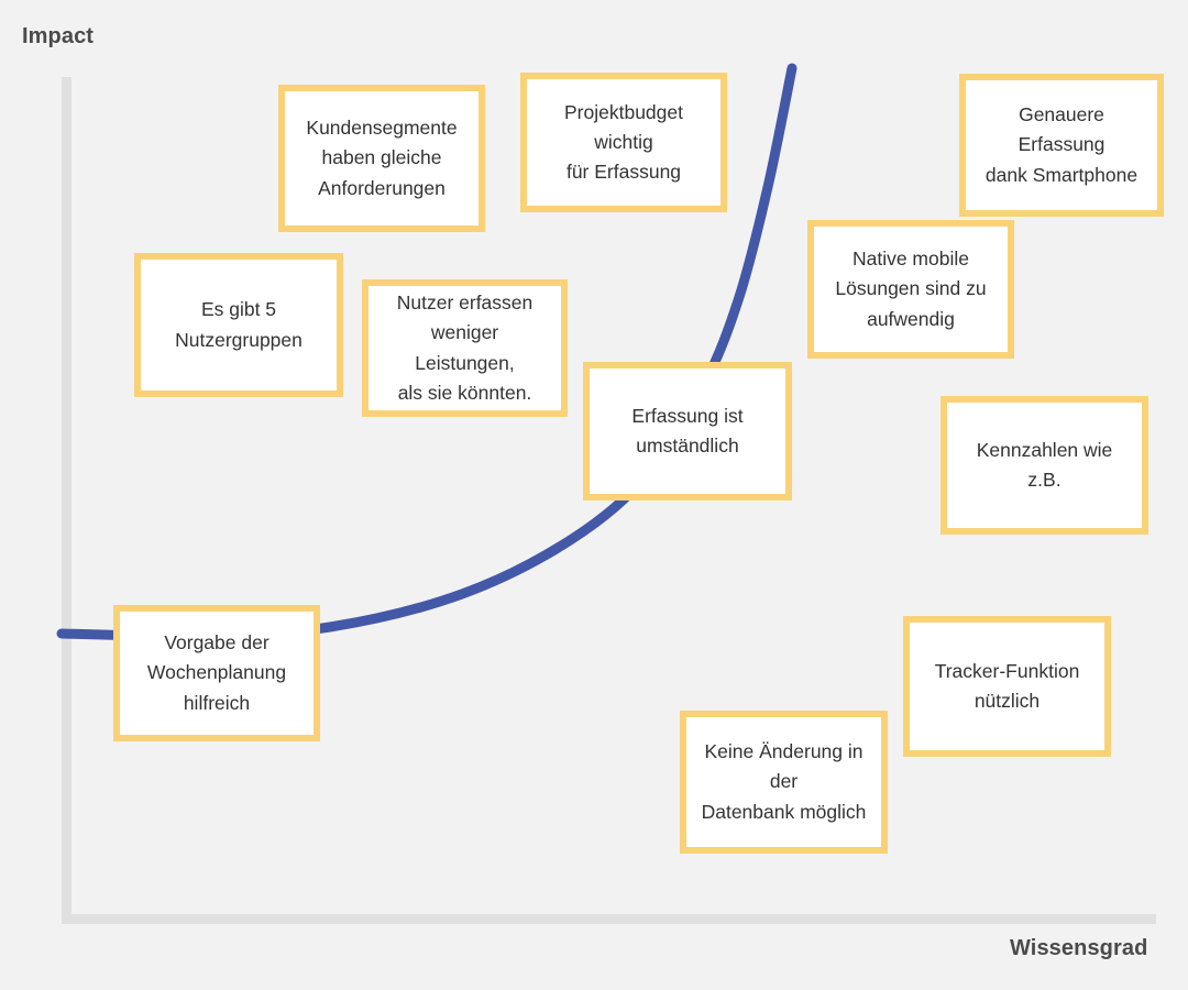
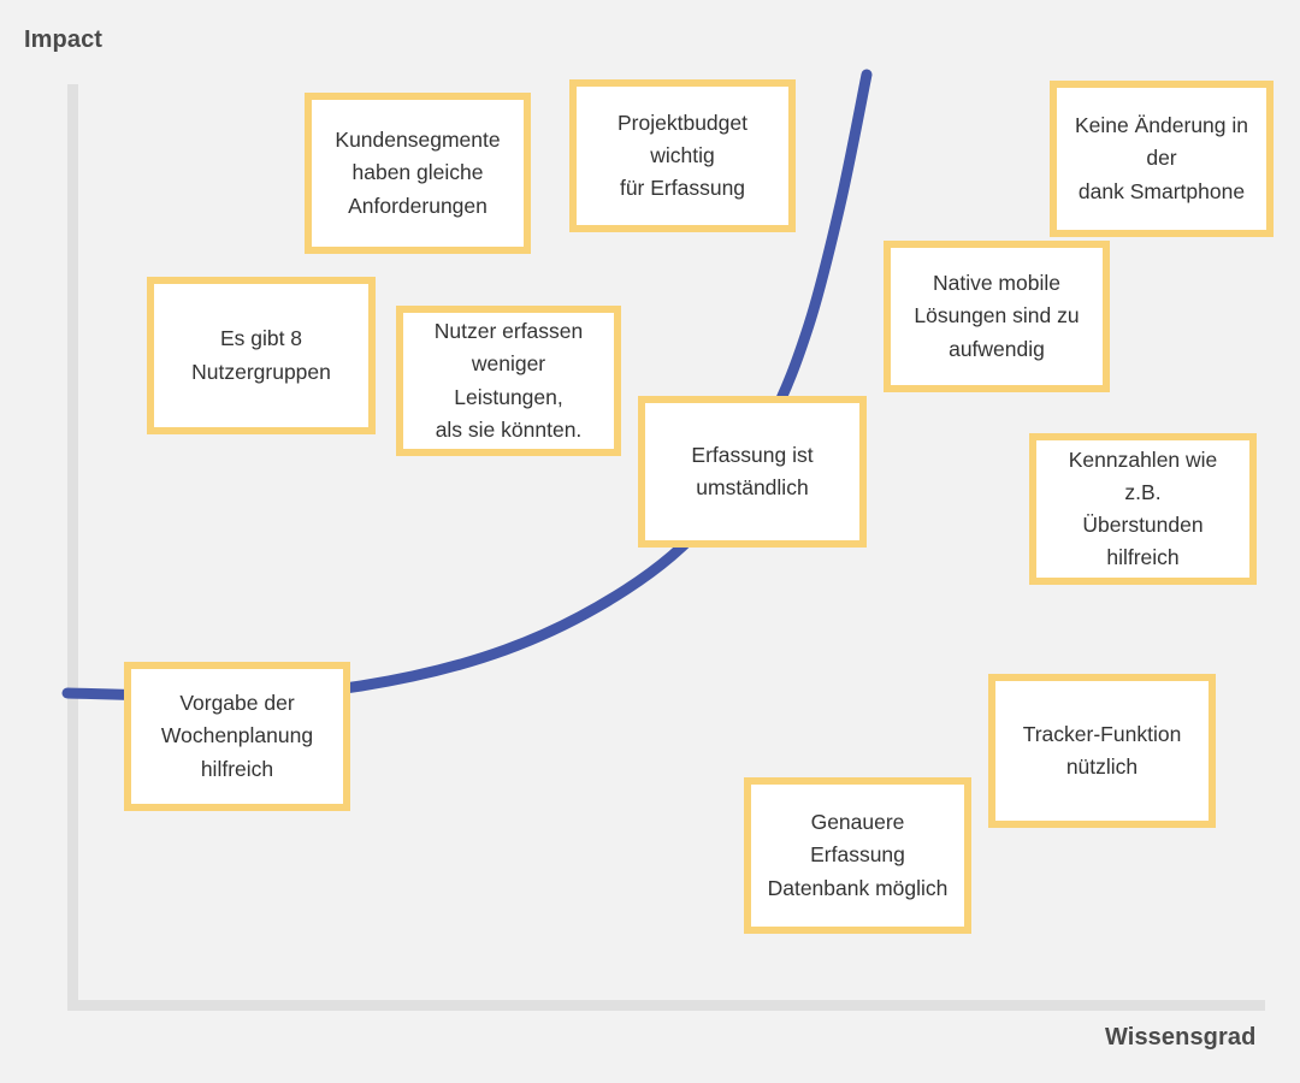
  Impact
  Wissensgrad
  Kundensegmente
  haben gleiche
  Anforderungen
  Projektbudget wichtig
  für Erfassung
- Genauere Erfassung
+ Keine Änderung in der
  dank Smartphone
  Native mobile
  Lösungen sind zu
  aufwendig
- Es gibt 5
+ Es gibt 8
  Nutzergruppen
  Nutzer erfassen
  weniger Leistungen,
  als sie könnten.
  Kennzahlen wie z.B.
+ Überstunden hilfreich
  Erfassung ist
  umständlich
  Vorgabe der
  Wochenplanung
  hilfreich
  Tracker-Funktion
  nützlich
- Keine Änderung in der
+ Genauere Erfassung
  Datenbank möglich
